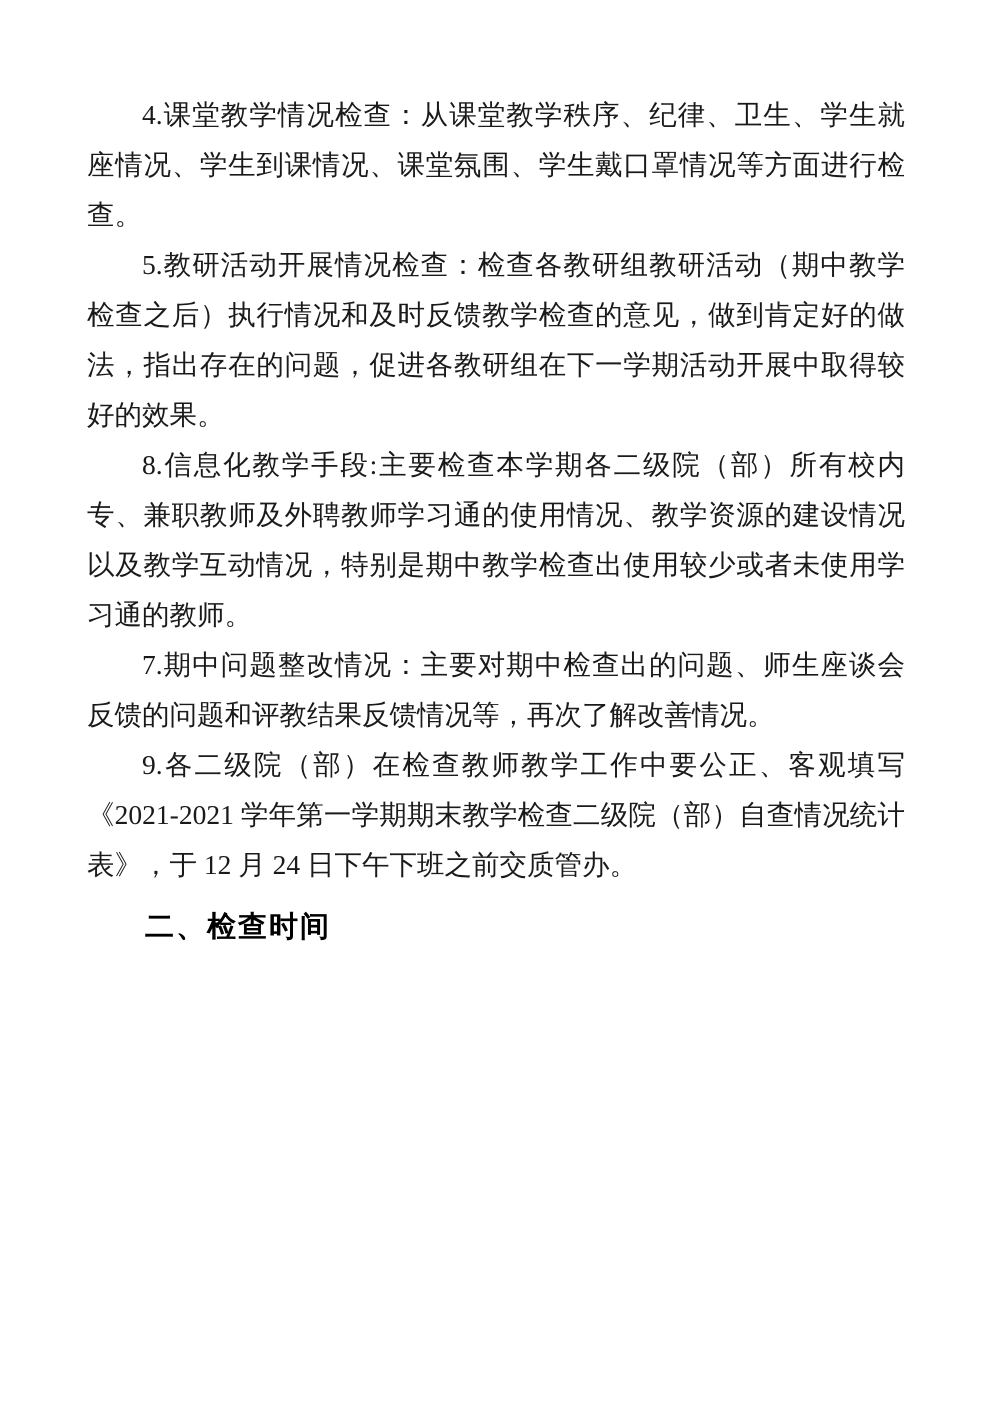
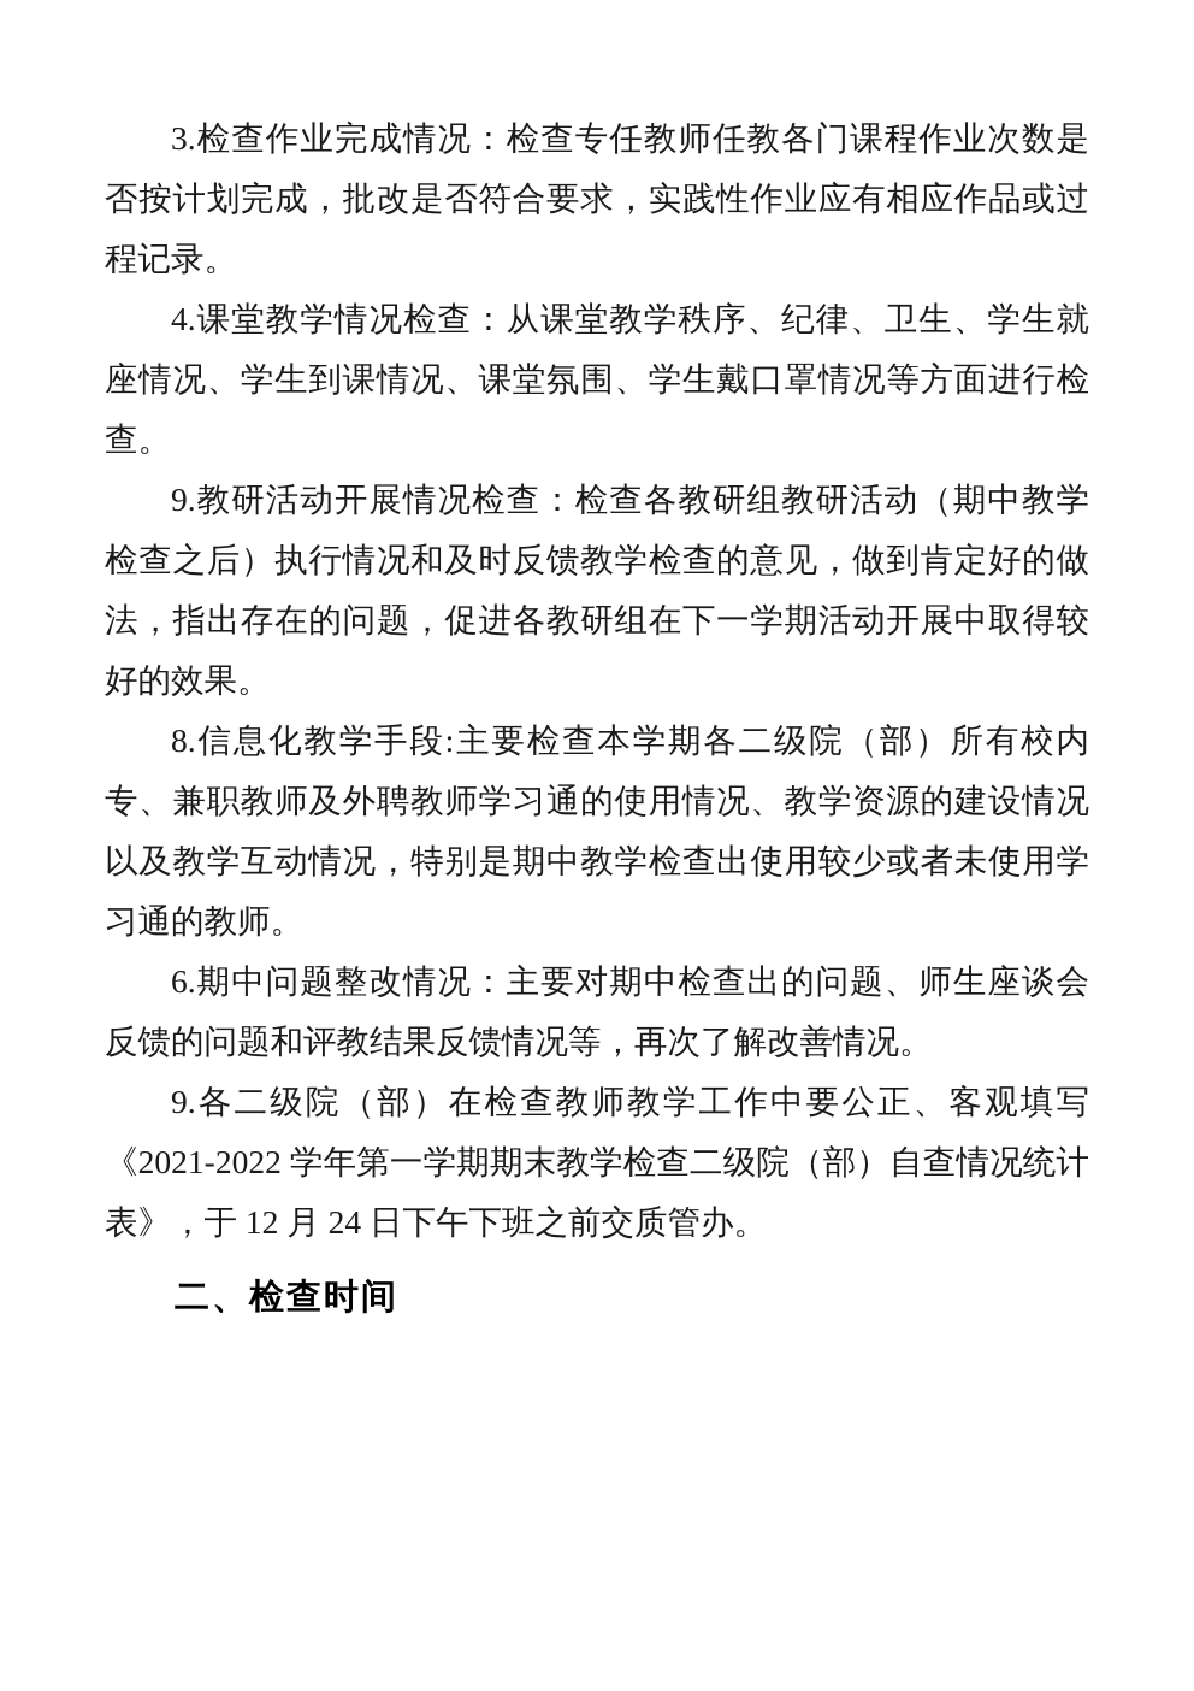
+ 3.检查作业完成情况：检查专任教师任教各门课程作业次数是否按计划完成，批改是否符合要求，实践性作业应有相应作品或过程记录。
  4.课堂教学情况检查：从课堂教学秩序、纪律、卫生、学生就座情况、学生到课情况、课堂氛围、学生戴口罩情况等方面进行检查。
- 5.教研活动开展情况检查：检查各教研组教研活动（期中教学检查之后）执行情况和及时反馈教学检查的意见，做到肯定好的做法，指出存在的问题，促进各教研组在下一学期活动开展中取得较好的效果。
+ 9.教研活动开展情况检查：检查各教研组教研活动（期中教学检查之后）执行情况和及时反馈教学检查的意见，做到肯定好的做法，指出存在的问题，促进各教研组在下一学期活动开展中取得较好的效果。
  8.信息化教学手段:主要检查本学期各二级院（部）所有校内专、兼职教师及外聘教师学习通的使用情况、教学资源的建设情况以及教学互动情况，特别是期中教学检查出使用较少或者未使用学习通的教师。
- 7.期中问题整改情况：主要对期中检查出的问题、师生座谈会反馈的问题和评教结果反馈情况等，再次了解改善情况。
+ 6.期中问题整改情况：主要对期中检查出的问题、师生座谈会反馈的问题和评教结果反馈情况等，再次了解改善情况。
- 9.各二级院（部）在检查教师教学工作中要公正、客观填写《2021-2021 学年第一学期期末教学检查二级院（部）自查情况统计表》，于 12 月 24 日下午下班之前交质管办。
+ 9.各二级院（部）在检查教师教学工作中要公正、客观填写《2021-2022 学年第一学期期末教学检查二级院（部）自查情况统计表》，于 12 月 24 日下午下班之前交质管办。
  二、检查时间
